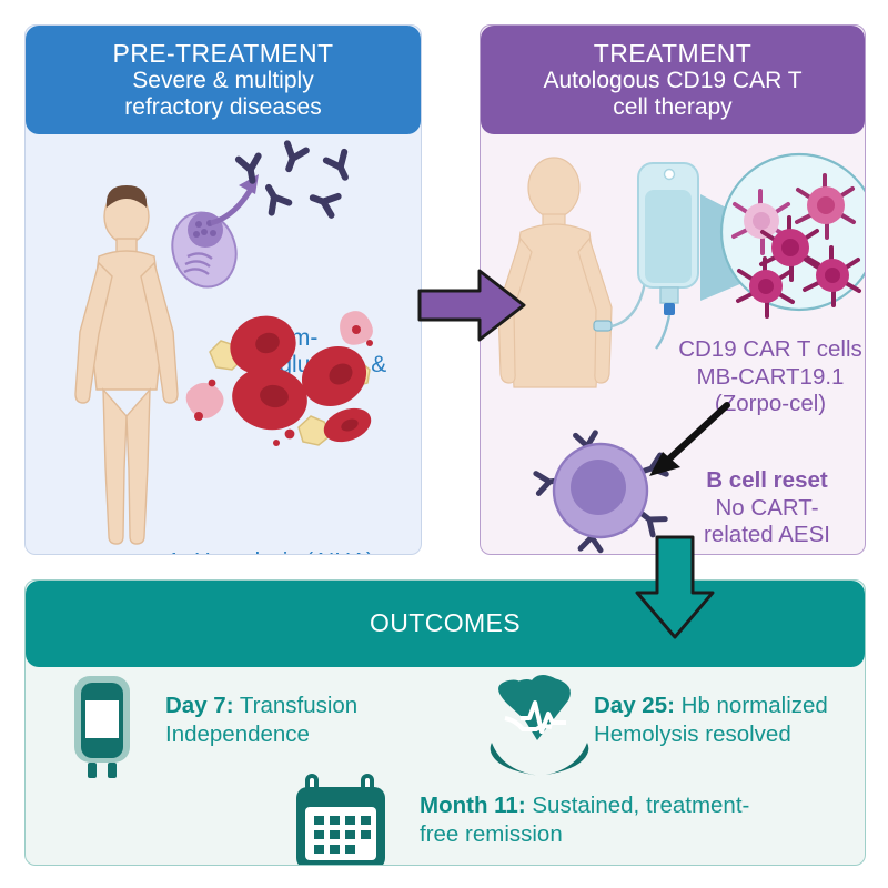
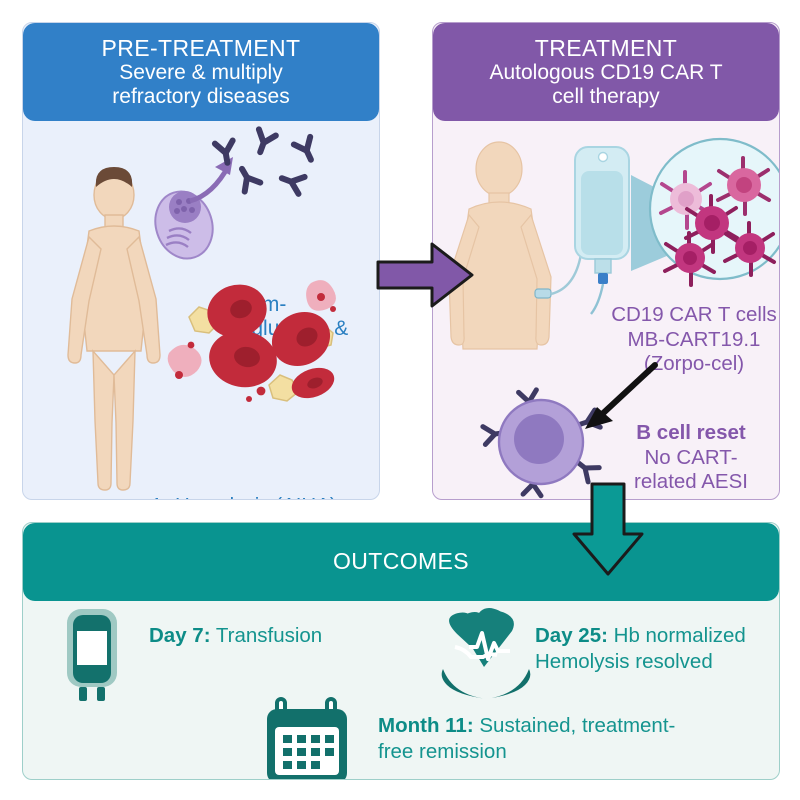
  PRE-TREATMENT
  Severe & multiply
  refractory diseases
  TREATMENT
  Autologous CD19 CAR T
  cell therapy
  CD19 CAR T cells
  MB-CART19.1
  (orpo-cel)
  B cell reset
  No CART-
  related AESI
  OUTCOMES
  Day 7: Transfusion
- Independence
  Day 25: Hb normalized
  Hemolysis resolved
  Month 11: Sustained, treatment-
  free remission
